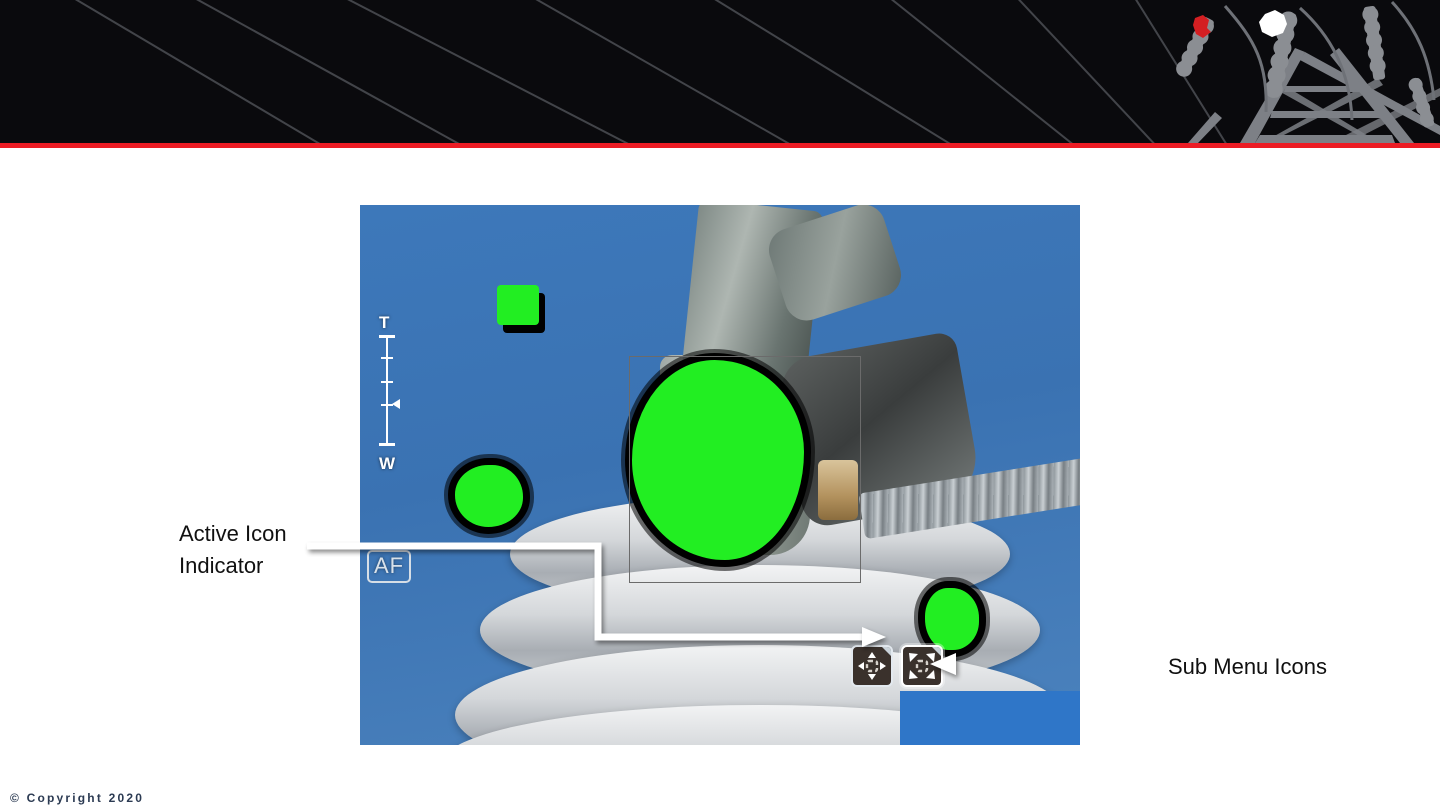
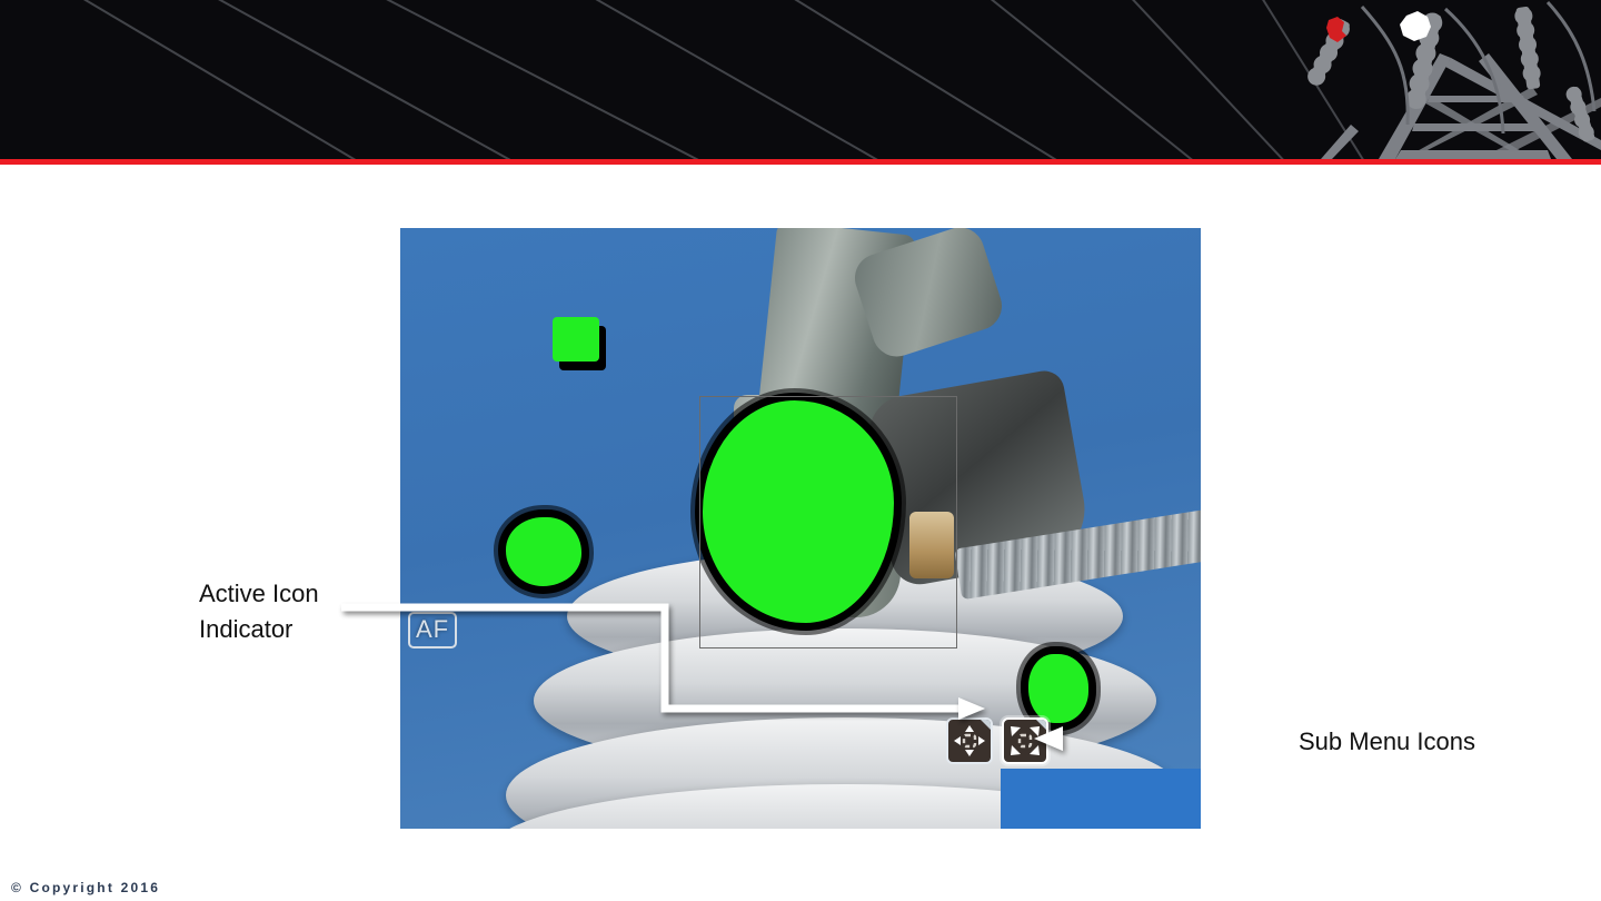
- T
- W
  AF
  Active Icon
  Indicator
  Sub Menu Icons
- © Copyright 2020
+ © Copyright 2016
